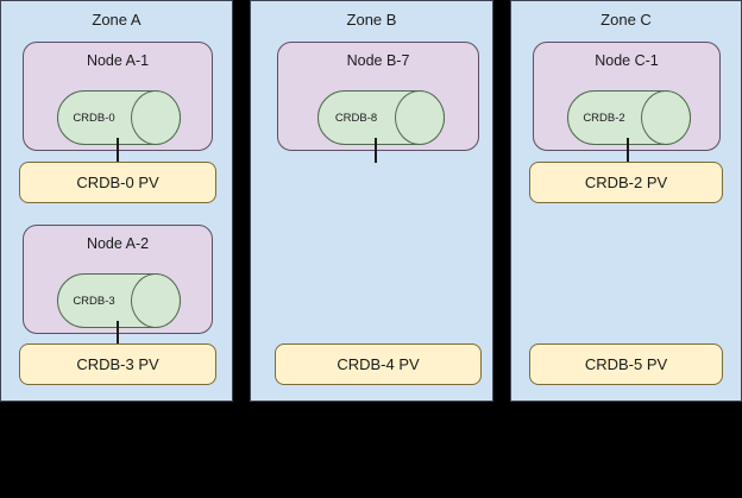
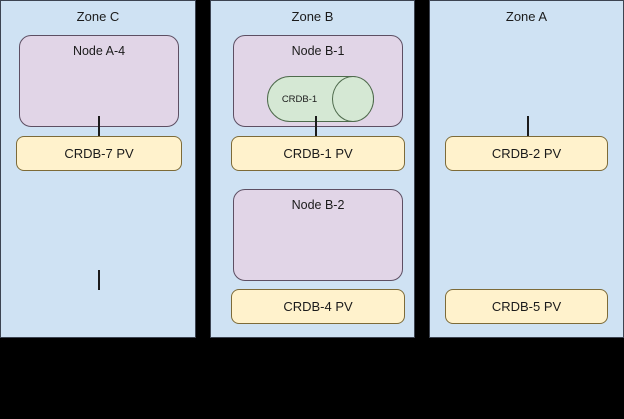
- Zone A
+ Zone C
- Node A-1
+ Node A-4
- CRDB-0
- CRDB-0 PV
+ CRDB-7 PV
- Node A-2
- CRDB-3
- CRDB-3 PV
  Zone B
- Node B-7
+ Node B-1
- CRDB-8
+ CRDB-1
+ CRDB-1 PV
+ Node B-2
  CRDB-4 PV
- Zone C
+ Zone A
- Node C-1
- CRDB-2
  CRDB-2 PV
  CRDB-5 PV
